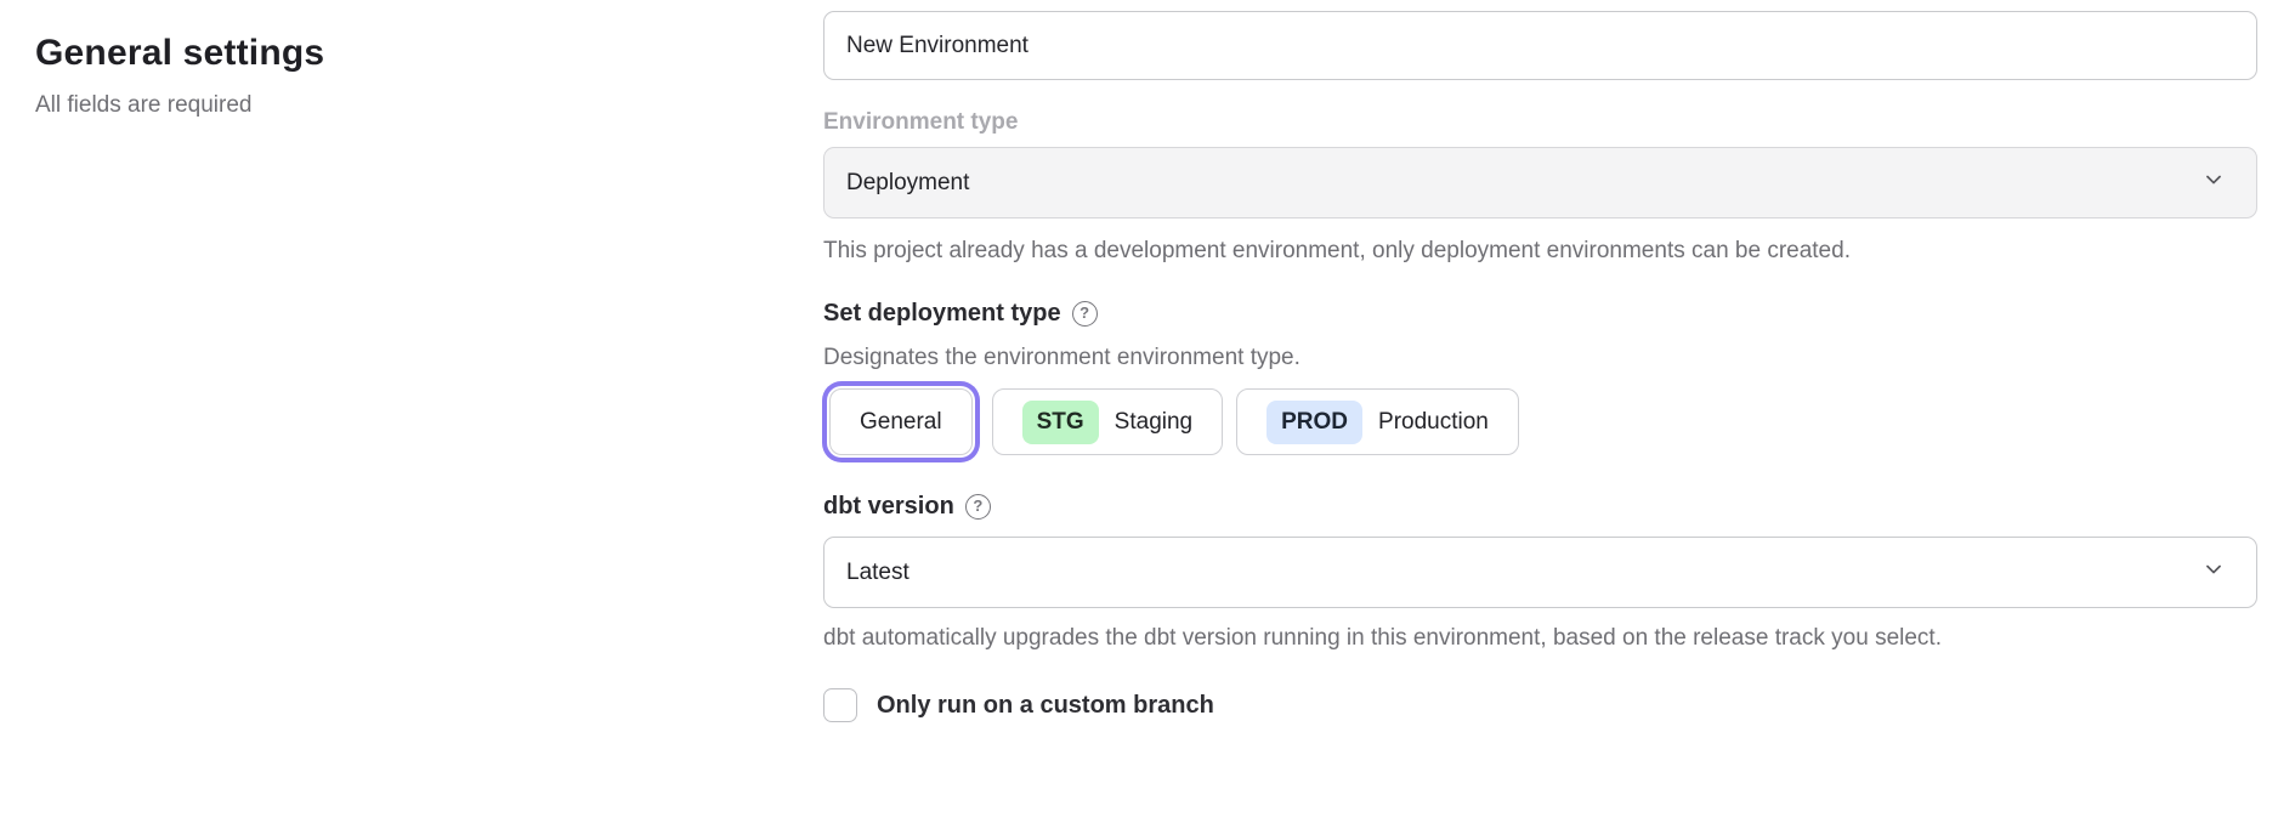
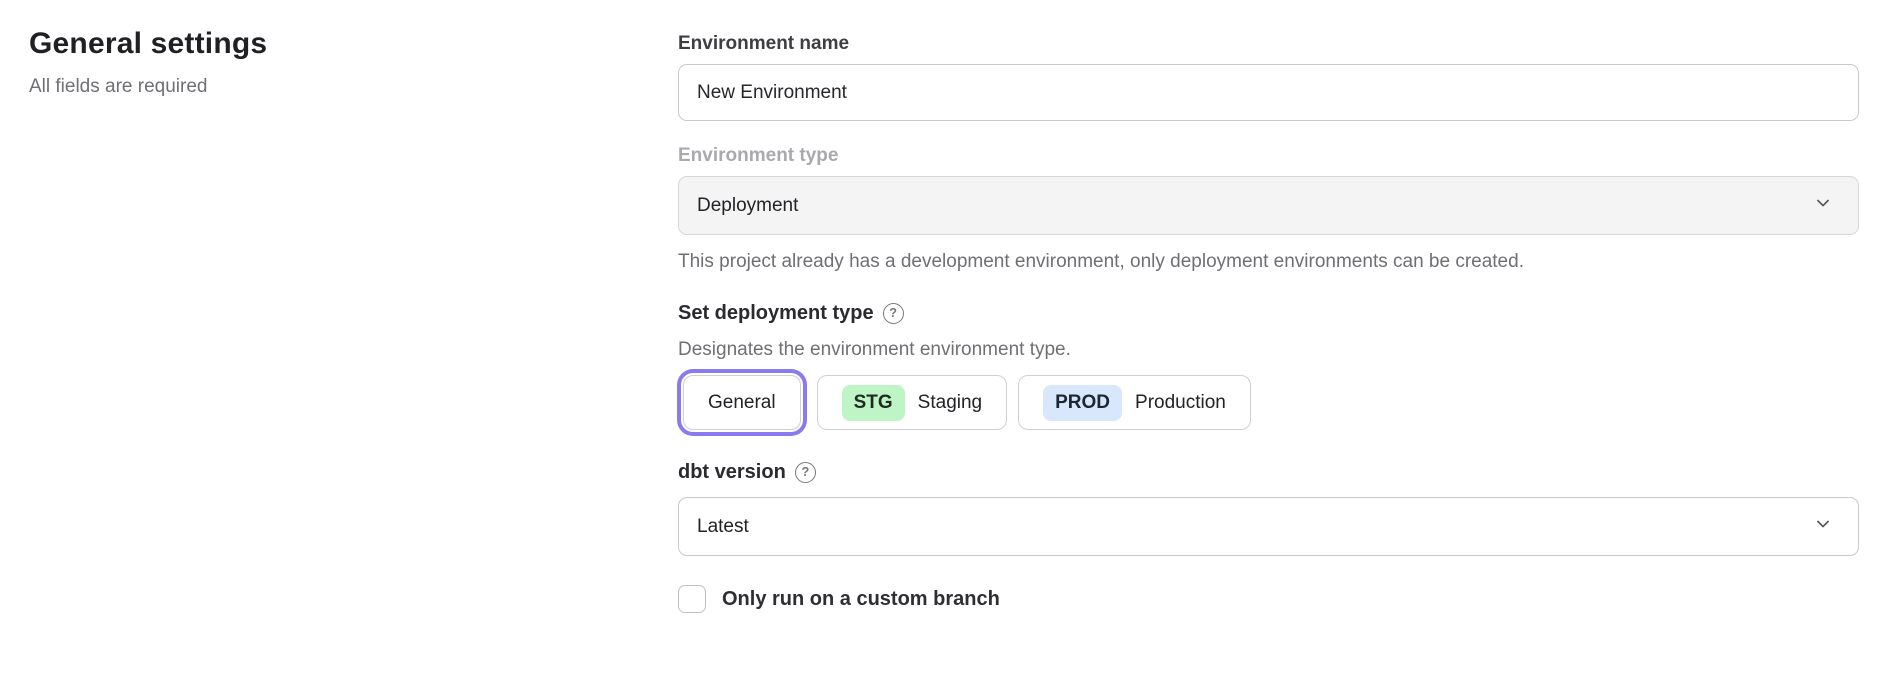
  General settings
  All fields are required
+ Environment name
  New Environment
  Environment type
  Deployment
  This project already has a development environment, only deployment environments can be created.
  Set deployment type
  ?
  Designates the environment environment type.
  General
  STG
  Staging
  PROD
  Production
  dbt version
  ?
  Latest
- dbt automatically upgrades the dbt version running in this environment, based on the release track you select.
  Only run on a custom branch
